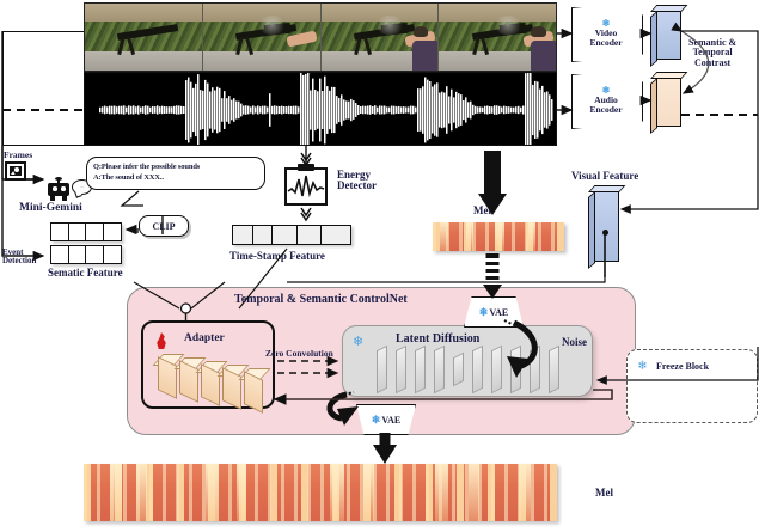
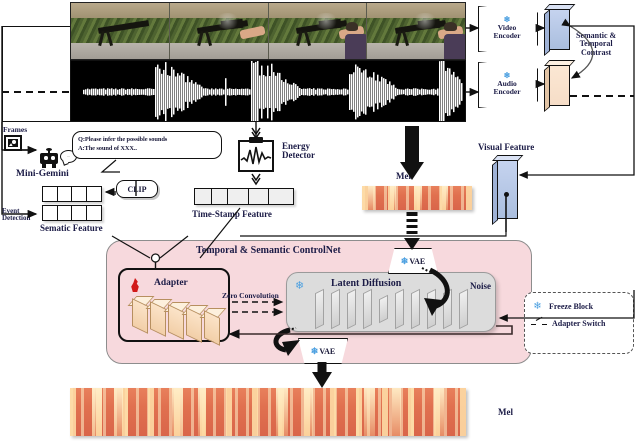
  ❄
  Video
  Encoder
  ❄
  Audio
  Encoder
  Smantic &
  Temporal
  Cotrast
  Frames
  Mini-Gemini
  CIP
  Event
  Detection
  Sematic Feature
  Energy
  Detector
  Time-Stamp Feature
  Visual Feature
  Temporal & Semantic ControlNet
  Adapter
  Zero Convolution
  ❄
  Latent Diffusion
  Noise
  ❄
  VAE
  ❄
  VAE
  ❄
  Freeze Block
+ Adapter Switch
  Mel
